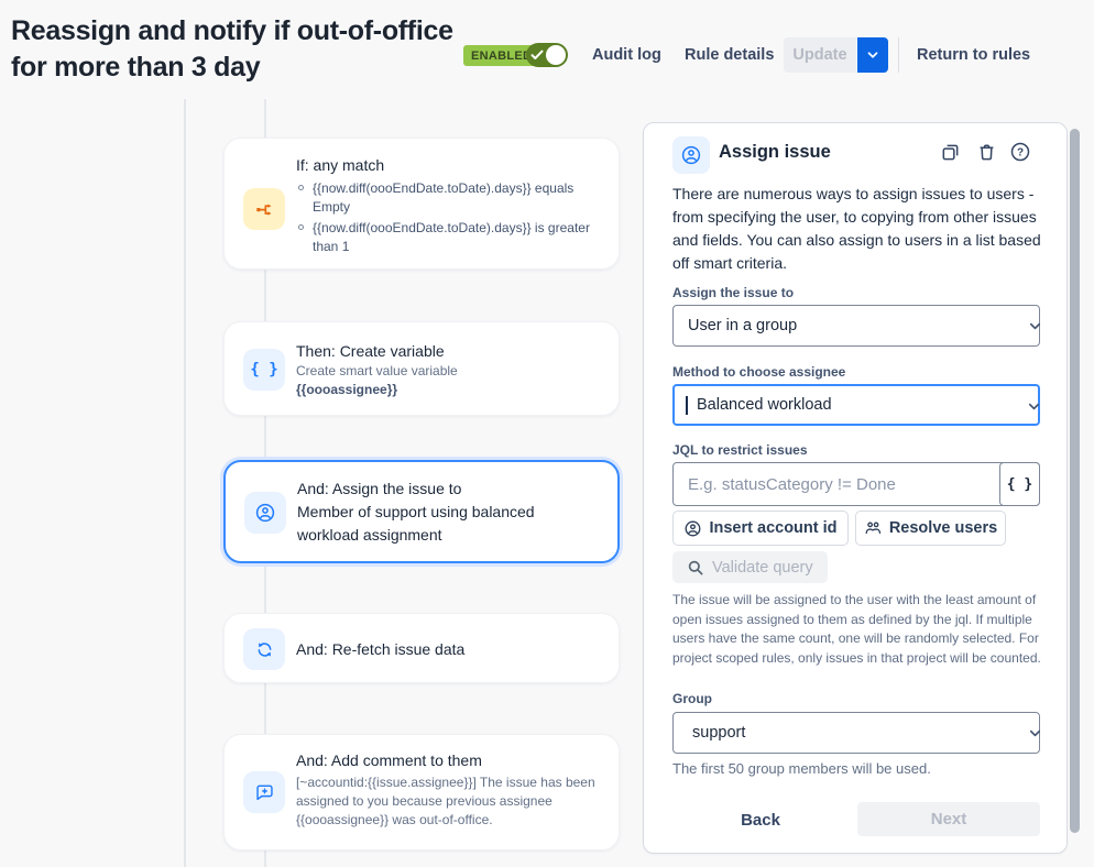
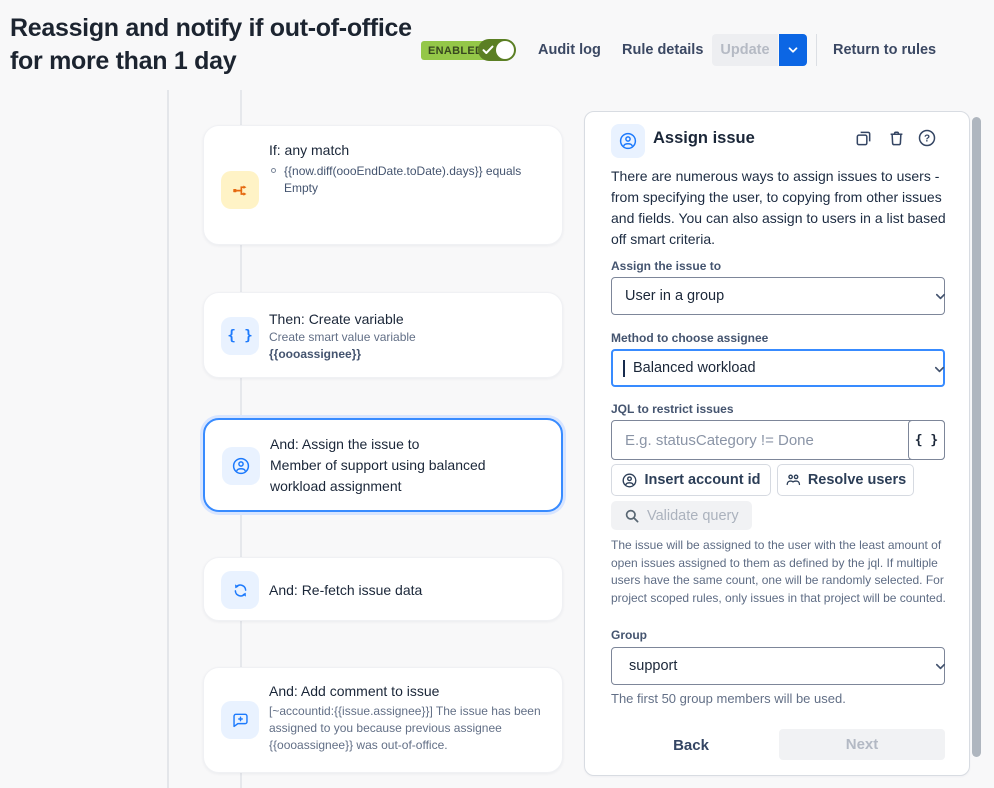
- Reassign and notify if out-of-office for more than 3 day
+ Reassign and notify if out-of-office for more than 1 day
  ENABLE
  Audit log
  Rule details
  Update
  Return to rules
  If: any match
  {{now.diff(oooEndDate.toDate).days}} equals Empty
- {{now.diff(oooEndDate.toDate).days}} is greater than 1
  { }
  Then: Create variable
  Create smart value variable
  {{oooassignee}}
  And: Assign the issue to
  Member of support using balanced workload assignment
  And: Re-fetch issue data
- And: Add comment to them
+ And: Add comment to issue
  [~accountid:{{issue.assignee}}] The issue has been assigned to you because previous assignee {{oooassignee}} was out-of-office.
  Assign issue
  ?
  There are numerous ways to assign issues to users - from specifying the user, to copying from other issues and fields. You can also assign to users in a list based off smart criteria.
  Assign the issue to
  User in a group
  Method to choose assignee
  Balanced workload
  JQL to restrict issues
  E.g. statusCategory != Done
  { }
  Insert account id
  Resolve users
  Validate query
  The issue will be assigned to the user with the least amount of open issues assigned to them as defined by the jql. If multiple users have the same count, one will be randomly selected. For project scoped rules, only issues in that project will be counted.
  Group
  support
  The first 50 group members will be used.
  Back
  Next
